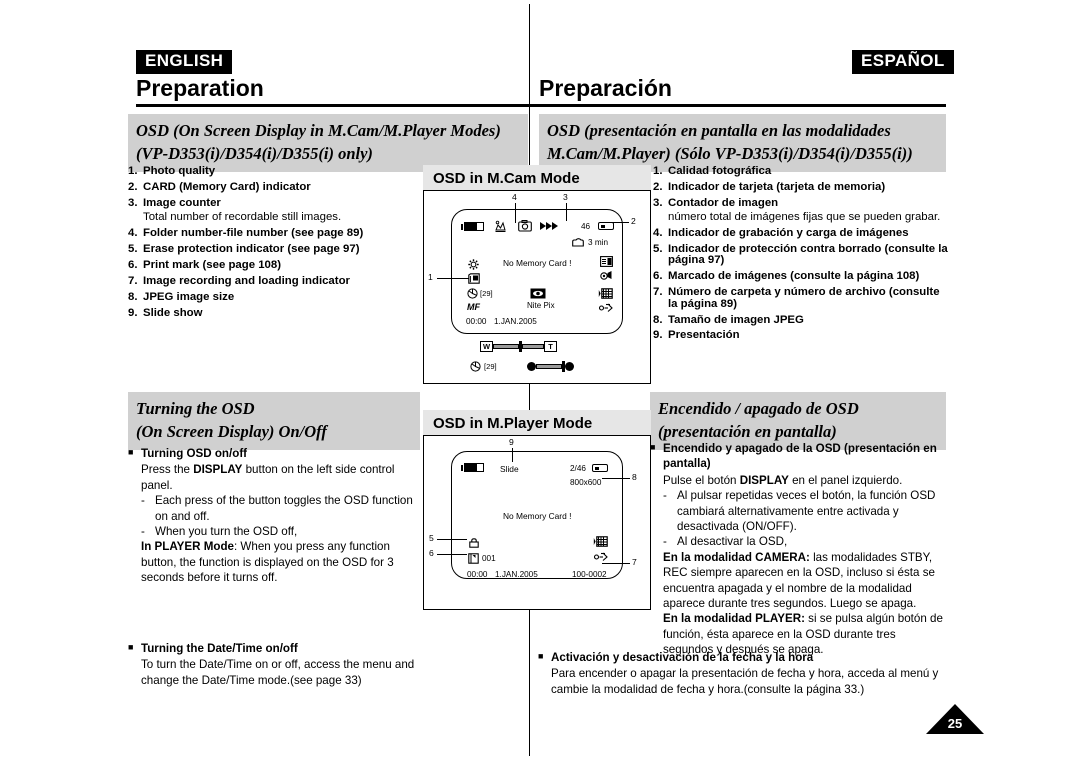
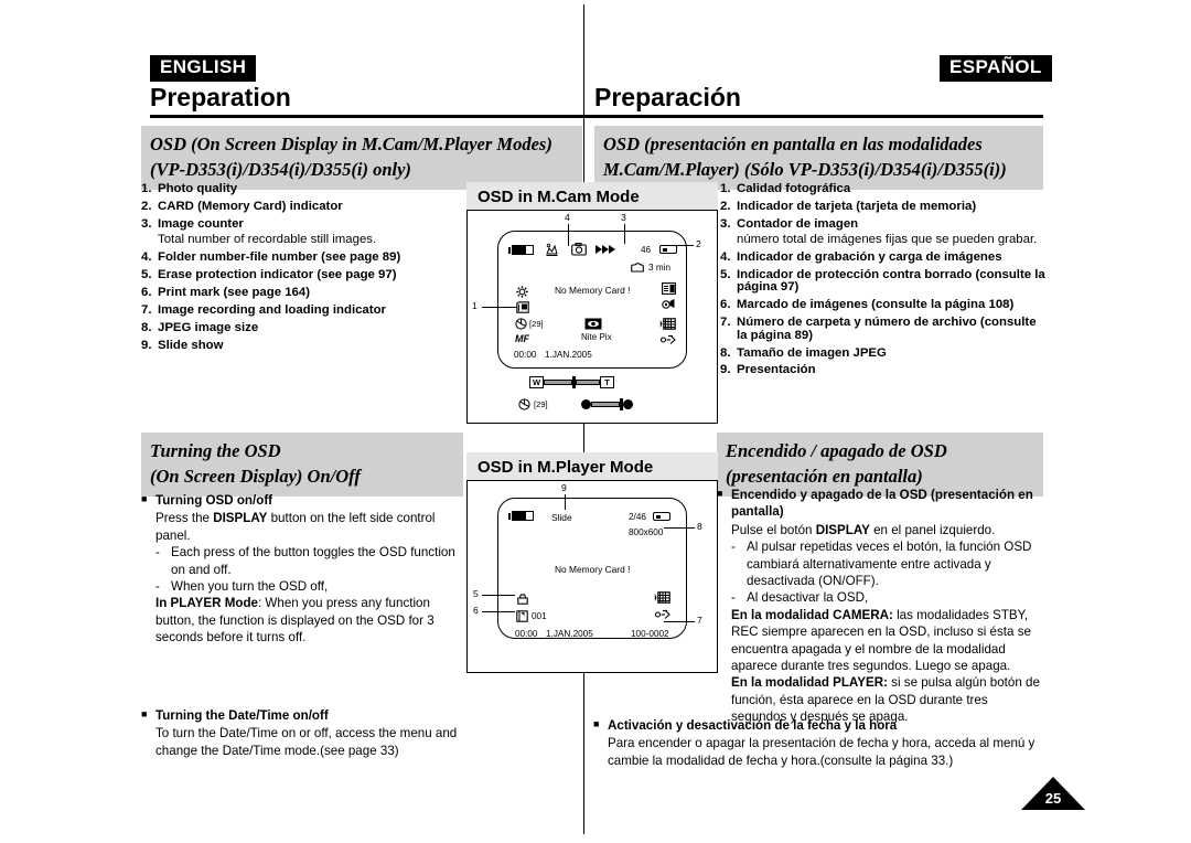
  ENGLISH
  Preparation
  OSD (On Screen Display in M.Cam/M.Player Modes)
  (VP-D353(i)/D354(i)/D355(i) only)
  1.
  Photo quality
  2.
  CARD (Memory Card) indicator
  3.
  Image counter
  Total number of recordable still images.
  4.
  Folder number-file number (see page 89)
  5.
  Erase protection indicator (see page 97)
  6.
- Print mark (see page 108)
+ Print mark (see page 164)
  7.
  Image recording and loading indicator
  8.
  JPEG image size
  9.
  Slide show
  Turning the OSD
  (On Screen Display) On/Off
  ■
  Turning OSD on/off
  Press the DISPLAY button on the left side control panel.
  -
  Each press of the button toggles the OSD function on and off.
  -
  When you turn the OSD off,
  In PLAYER Mode: When you press any function button, the function is displayed on the OSD for 3 seconds before it turns off.
  ■
  Turning the Date/Time on/off
  To turn the Date/Time on or off, access the menu and change the Date/Time mode.(see page 33)
  ESPAÑOL
  Preparación
  OSD (presentación en pantalla en las modalidades
  M.Cam/M.Player) (Sólo VP-D353(i)/D354(i)/D355(i))
  1.
  Calidad fotográfica
  2.
  Indicador de tarjeta (tarjeta de memoria)
  3.
  Contador de imagen
  número total de imágenes fijas que se pueden grabar.
  4.
  Indicador de grabación y carga de imágenes
  5.
  Indicador de protección contra borrado (consulte la página 97)
  6.
  Marcado de imágenes (consulte la página 108)
  7.
  Número de carpeta y número de archivo (consulte la página 89)
  8.
  Tamaño de imagen JPEG
  9.
  Presentación
  Encendido / apagado de OSD
  (presentación en pantalla)
  ■
  Encendido y apagado de la OSD (presentación en pantalla)
  Pulse el botón DISPLAY en el panel izquierdo.
  -
  Al pulsar repetidas veces el botón, la función OSD cambiará alternativamente entre activada y desactivada (ON/OFF).
  -
  Al desactivar la OSD,
  En la modalidad CAMERA: las modalidades STBY, REC siempre aparecen en la OSD, incluso si ésta se encuentra apagada y el nombre de la modalidad aparece durante tres segundos. Luego se apaga.
  En la modalidad PLAYER: si se pulsa algún botón de función, ésta aparece en la OSD durante tres segundos y después se apaga.
  ■
  Activación y desactivación de la fecha y la hora
  Para encender o apagar la presentación de fecha y hora, acceda al menú y cambie la modalidad de fecha y hora.(consulte la página 33.)
  OSD in M.Cam Mode
  4
  3
  2
  1
  46
  3 min
  [29]
  MF
  00:00
  1.JAN.2005
  No Memory Card !
  Nite Pix
  W
  T
  [29]
  OSD in M.Player Mode
  9
  8
  7
  5
  6
  Slide
  2/46
  800x600
  No Memory Card !
  001
  00:00
  1.JAN.2005
  100-0002
  25
